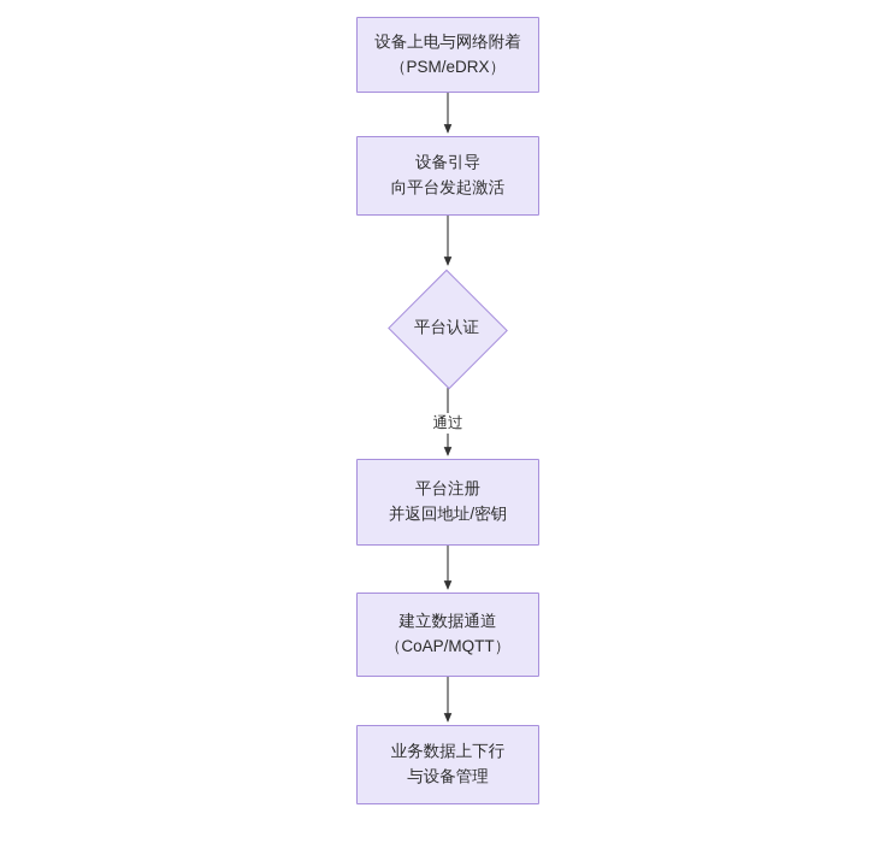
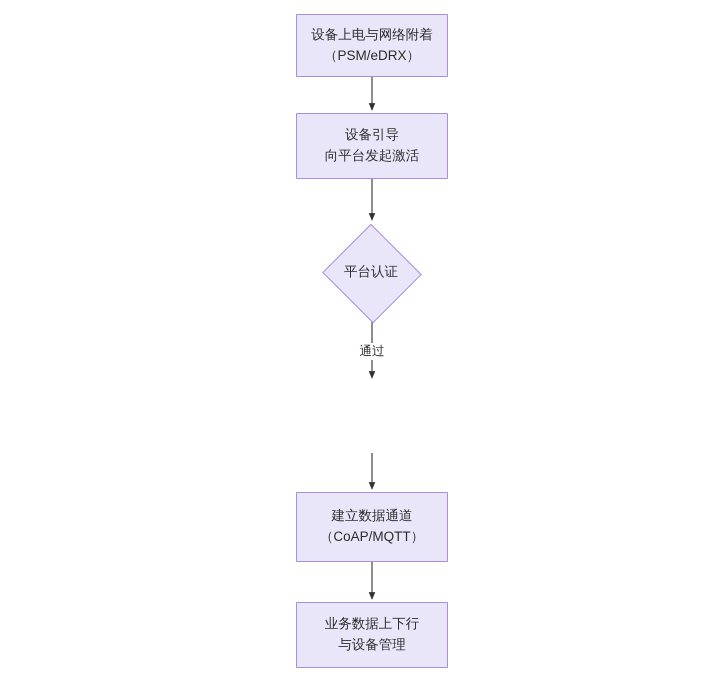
  设备上电与网络附着
  （PSM/eDRX）
  设备引导
  向平台发起激活
  平台认证
  通过
- 平台注册
- 并返回地址/密钥
  建立数据通道
  （CoAP/MQTT）
  业务数据上下行
  与设备管理
